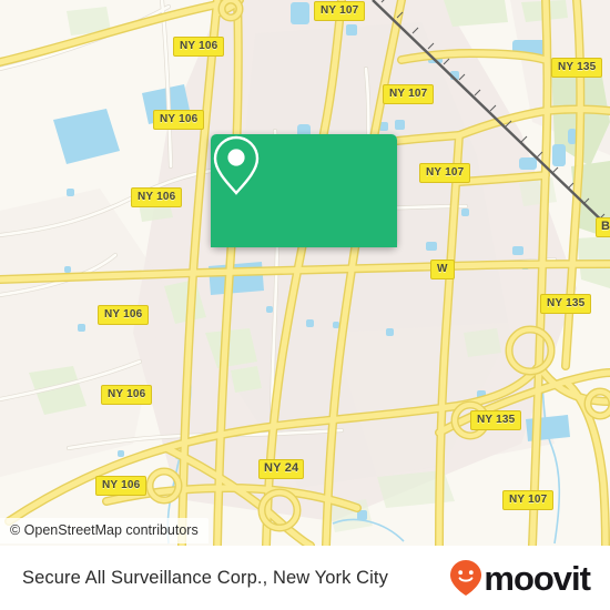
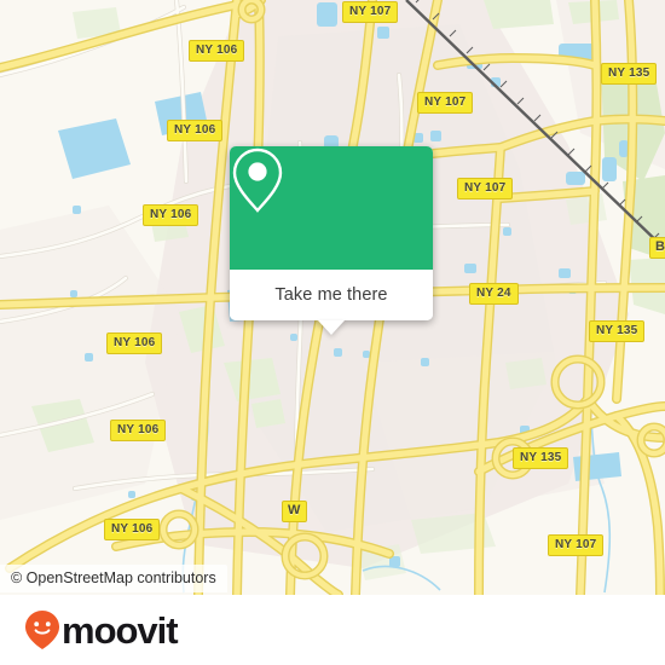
  NY 107
  NY 106
  NY 135
  NY 107
  NY 106
  NY 107
  NY 106
  B
- W
+ NY 24
  NY 135
  NY 106
  NY 106
  NY 135
- NY 24
+ W
  NY 106
  NY 107
+ Take me there
  © OpenStreetMap contributors
- Secure All Surveillance Corp., New York City
  moovit
